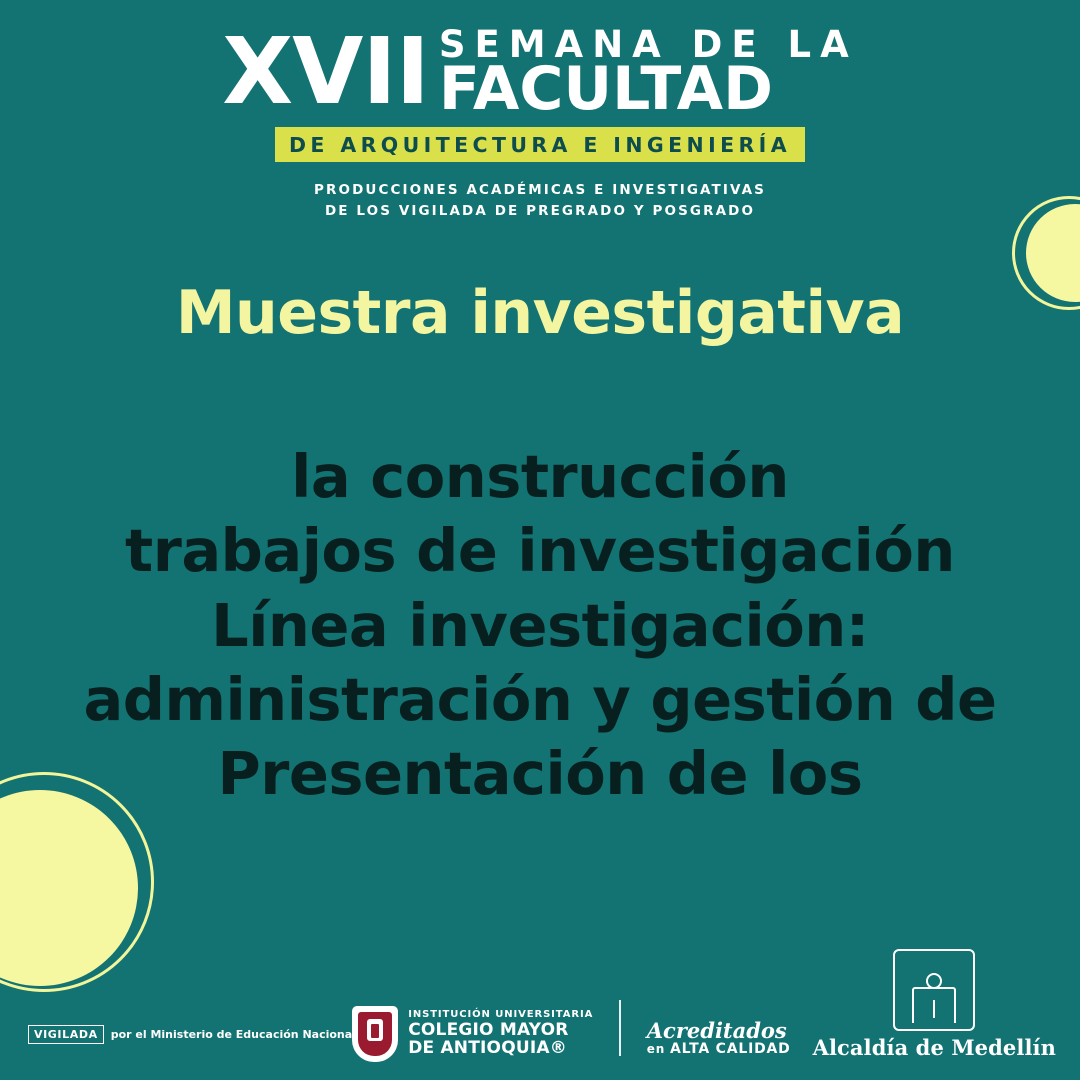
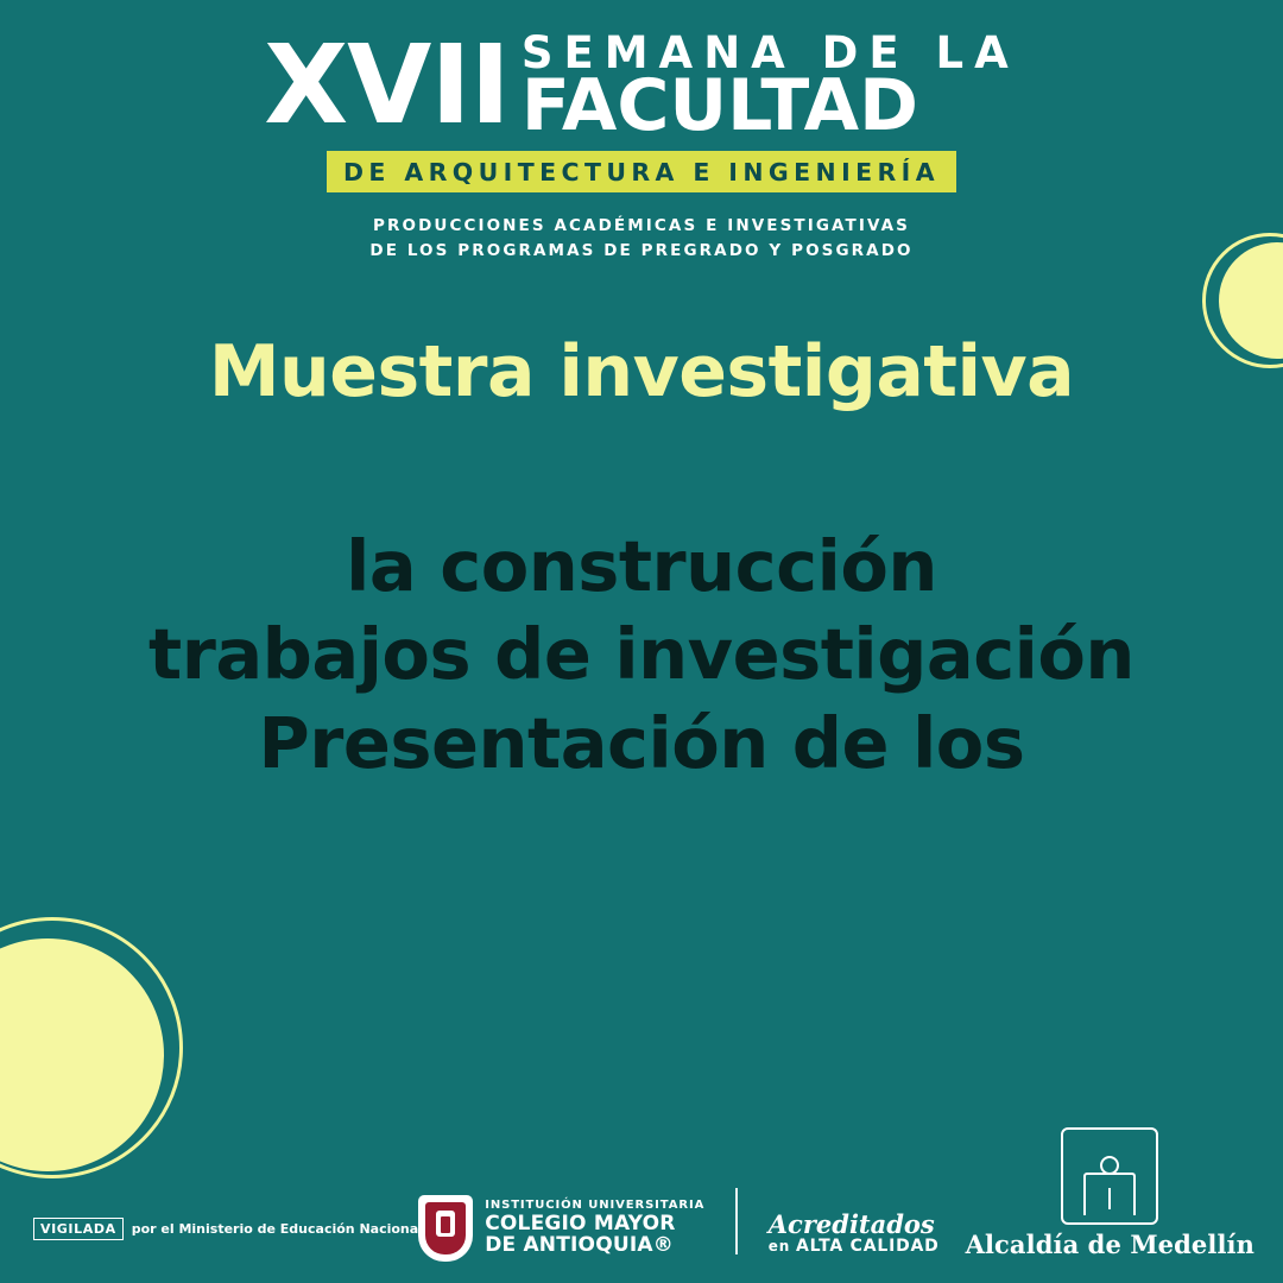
  XVII
  SEMANA DE LA
  FACULTAD
  DE ARQUITECTURA E INGENIERÍA
  PRODUCCIONES ACADÉMICAS E INVESTIGATIVAS
- DE LOS VIGILADA DE PREGRADO Y POSGRADO
+ DE LOS PROGRAMAS DE PREGRADO Y POSGRADO
  Muestra investigativa
  la construcción
  trabajos de investigación
- Línea investigación:
- administración y gestión de
  Presentación de los
  VIGILADA
  por el Ministerio de Educación Naciona
  INSTITUCIÓN UNIVERSITARIA
  COLEGIO MAYOR
  DE ANTIOQUIA®
  Acreditados
  en ALTA CALIDAD
  Alcaldía de Medellín
